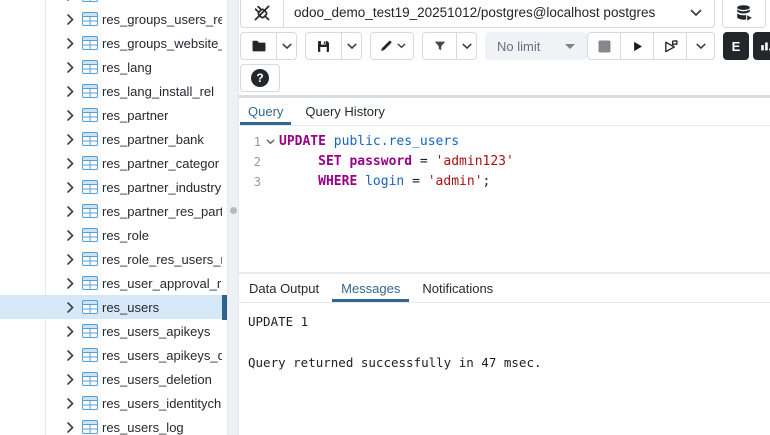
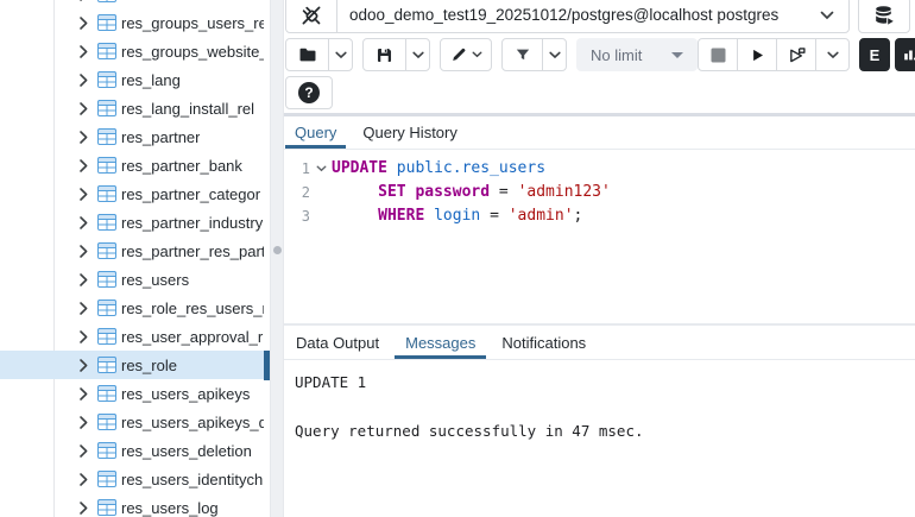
  res_groups_users_re
  res_groups_website_
  res_lang
  res_lang_install_rel
  res_partner
  res_partner_bank
  res_partner_categor
  res_partner_industry
  res_partner_res_part
- res_role
+ res_users
  res_role_res_users_
  res_user_approval_r
- res_users
+ res_role
  res_users_apikeys
  res_users_apikeys_d
  res_users_deletion
  res_users_identitych
  res_users_log
  odoo_demo_test19_20251012/postgres@localhost postgres
  No limit
  E
  ?
  Query
  Query History
  1
  UPDATE public.res_users
  2
  SET password = 'admin123'
  3
  WHERE login = 'admin';
  Data Output
  Messages
  Notifications
  UPDATE 1
  Query returned successfully in 47 msec.
